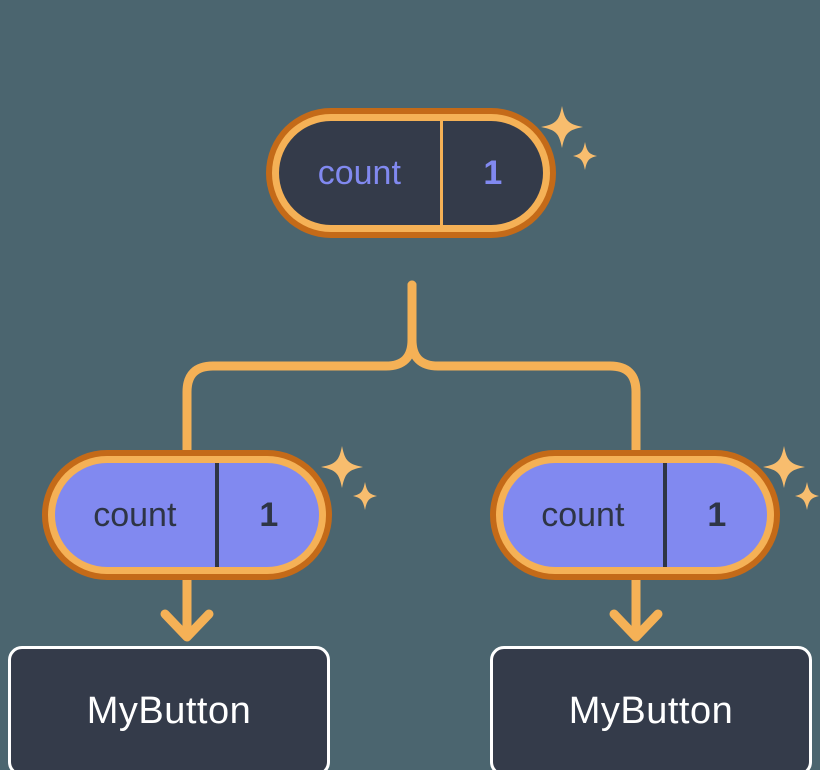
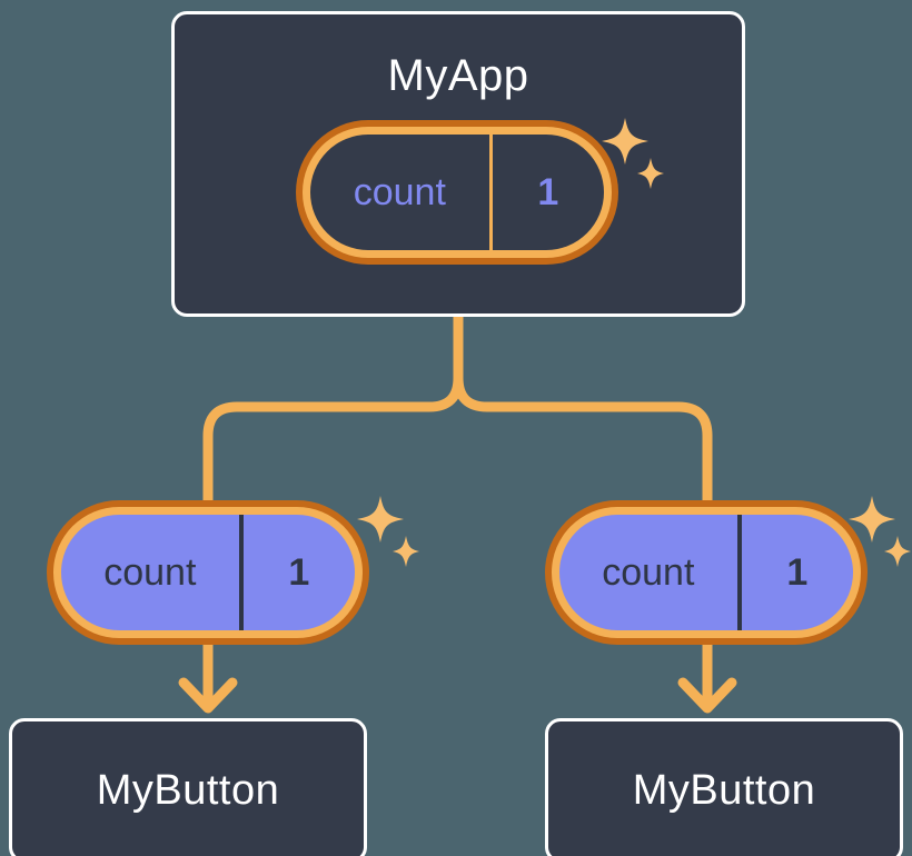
+ MyApp
  count
  1
  count
  1
  count
  1
  MyButton
  MyButton
